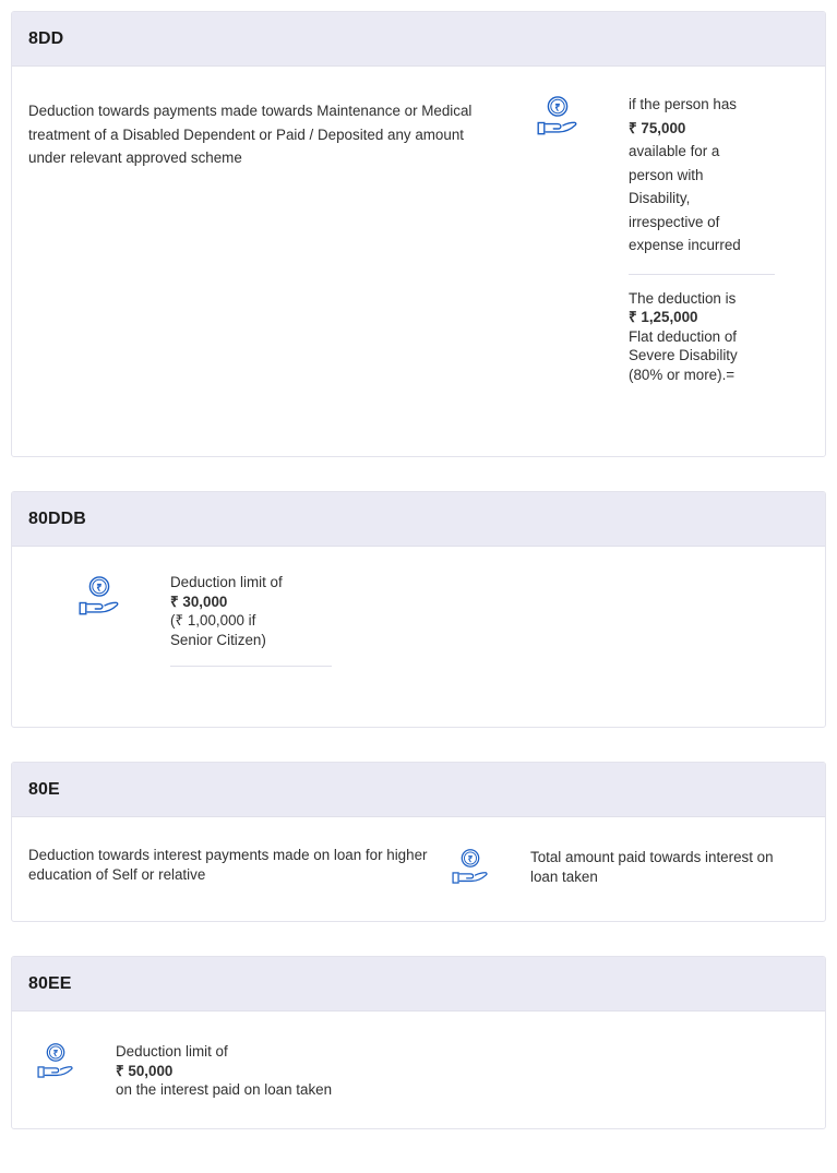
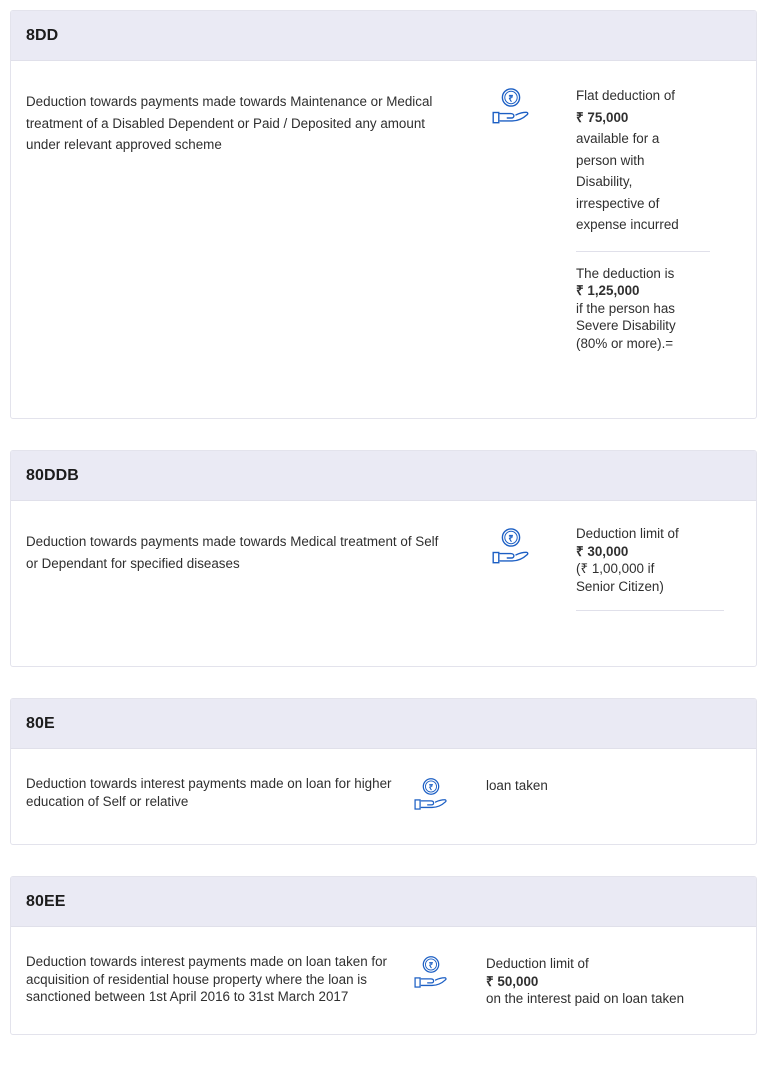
  8DD
  Deduction towards payments made towards Maintenance or Medical treatment of a Disabled Dependent or Paid / Deposited any amount under relevant approved scheme
  ₹
- if the person has
+ Flat deduction of
  ₹ 75,000
  available for a
  person with
  Disability,
  irrespective of
  expense incurred
  The deduction is
  ₹ 1,25,000
- Flat deduction of
+ if the person has
  Severe Disability
  (80% or more).=
  80DDB
+ Deduction towards payments made towards Medical treatment of Self or Dependant for specified diseases
  ₹
  Deduction limit of
  ₹ 30,000
  (₹ 1,00,000 if
  Senior Citizen)
  80E
  Deduction towards interest payments made on loan for higher education of Self or relative
  ₹
- Total amount paid towards interest on
  loan taken
  80EE
+ Deduction towards interest payments made on loan taken for acquisition of residential house property where the loan is sanctioned between 1st April 2016 to 31st March 2017
  ₹
  Deduction limit of
  ₹ 50,000
  on the interest paid on loan taken
